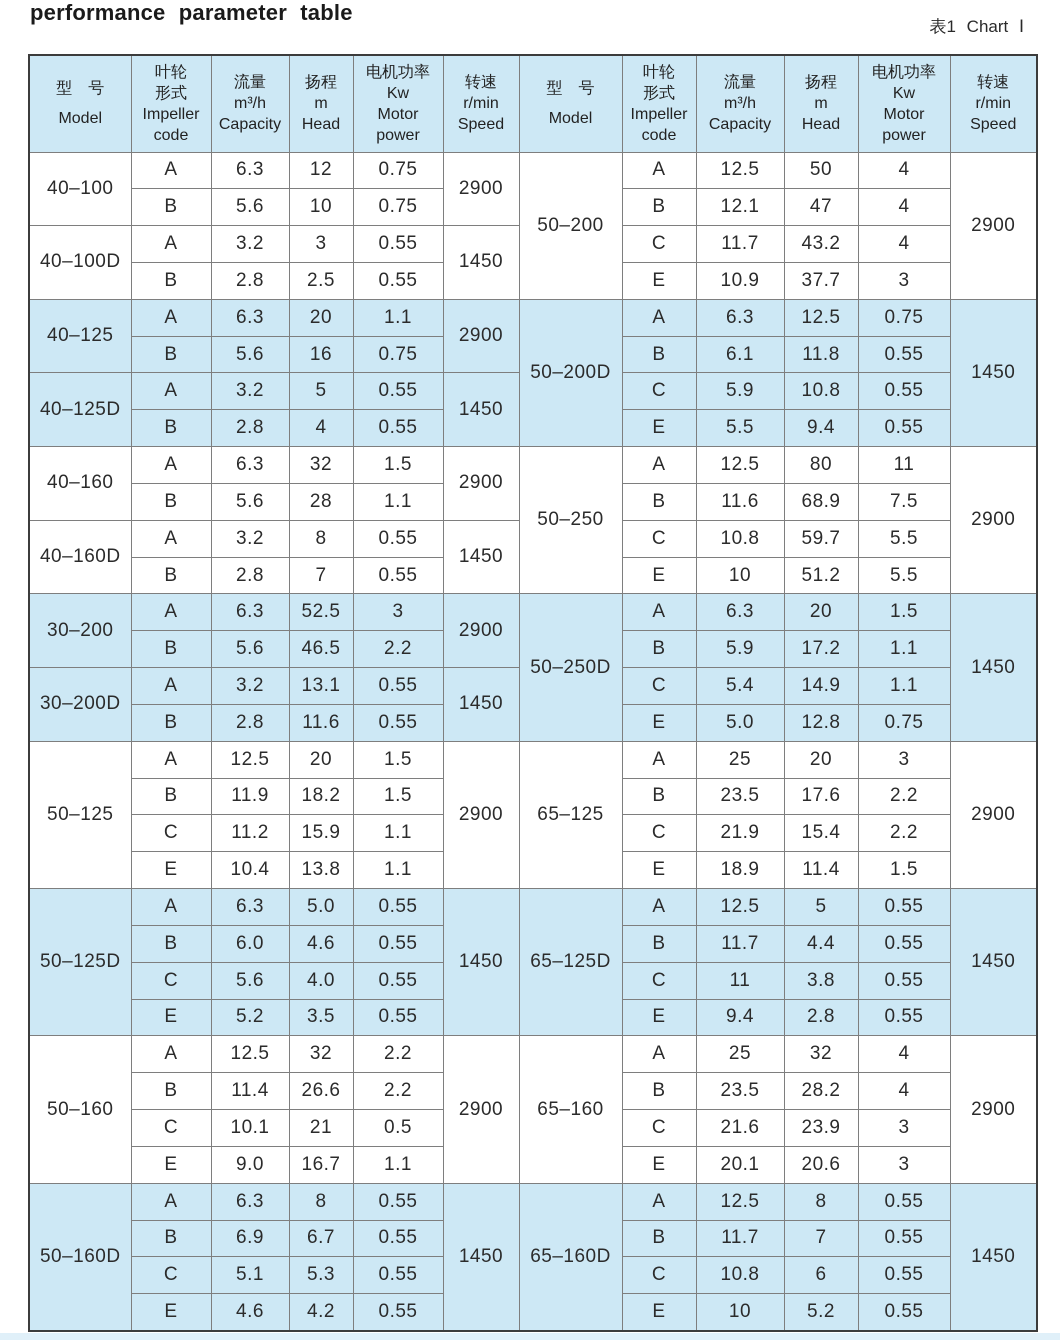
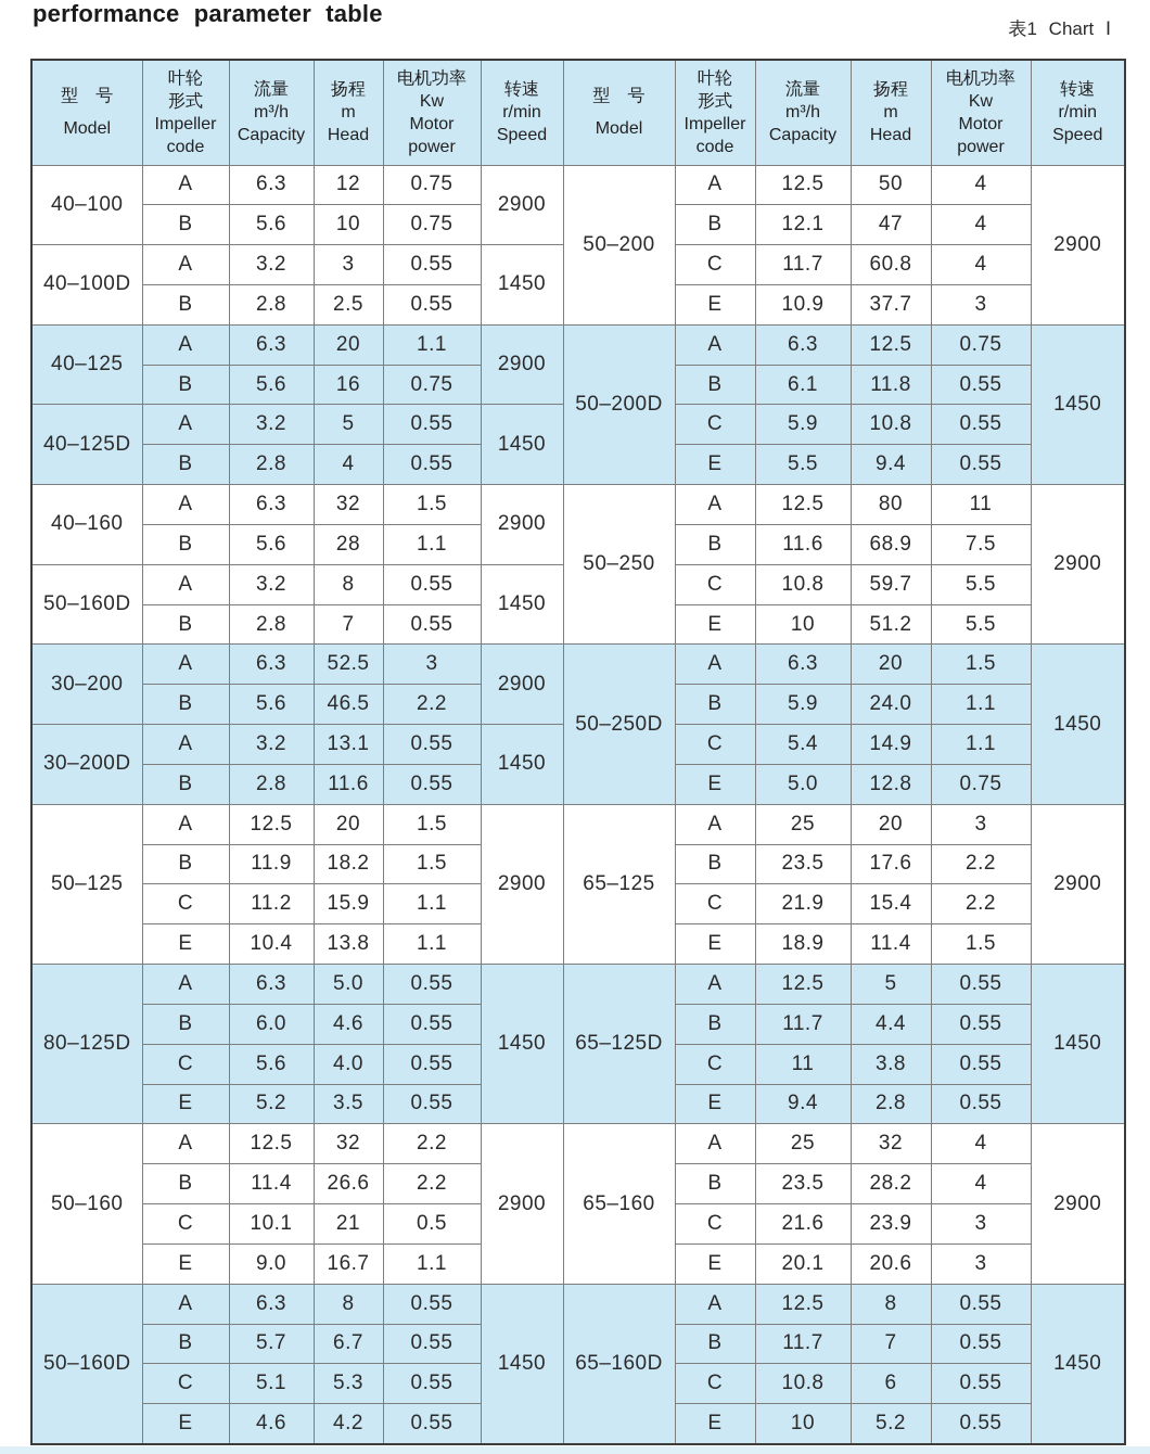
  performance parameter table
  表1 Chart Ⅰ
  型 号Model	叶轮形式Impellercode	流量m³/hCapacity	扬程mHead	电机功率KwMotorpower	转速r/minSpeed	型 号Model	叶轮形式Impellercode	流量m³/hCapacity	扬程mHead	电机功率KwMotorpower	转速r/minSpeed
  40–100	A	6.3	12	0.75	2900	50–200	A	12.5	50	4	2900
  B	5.6	10	0.75	B	12.1	47	4
- 40–100D	A	3.2	3	0.55	1450	C	11.7	43.2	4
+ 40–100D	A	3.2	3	0.55	1450	C	11.7	60.8	4
  B	2.8	2.5	0.55	E	10.9	37.7	3
  40–125	A	6.3	20	1.1	2900	50–200D	A	6.3	12.5	0.75	1450
  B	5.6	16	0.75	B	6.1	11.8	0.55
  40–125D	A	3.2	5	0.55	1450	C	5.9	10.8	0.55
  B	2.8	4	0.55	E	5.5	9.4	0.55
  40–160	A	6.3	32	1.5	2900	50–250	A	12.5	80	11	2900
  B	5.6	28	1.1	B	11.6	68.9	7.5
- 40–160D	A	3.2	8	0.55	1450	C	10.8	59.7	5.5
+ 50–160D	A	3.2	8	0.55	1450	C	10.8	59.7	5.5
  B	2.8	7	0.55	E	10	51.2	5.5
  30–200	A	6.3	52.5	3	2900	50–250D	A	6.3	20	1.5	1450
- B	5.6	46.5	2.2	B	5.9	17.2	1.1
+ B	5.6	46.5	2.2	B	5.9	24.0	1.1
  30–200D	A	3.2	13.1	0.55	1450	C	5.4	14.9	1.1
  B	2.8	11.6	0.55	E	5.0	12.8	0.75
  50–125	A	12.5	20	1.5	2900	65–125	A	25	20	3	2900
  B	11.9	18.2	1.5	B	23.5	17.6	2.2
  C	11.2	15.9	1.1	C	21.9	15.4	2.2
  E	10.4	13.8	1.1	E	18.9	11.4	1.5
- 50–125D	A	6.3	5.0	0.55	1450	65–125D	A	12.5	5	0.55	1450
+ 80–125D	A	6.3	5.0	0.55	1450	65–125D	A	12.5	5	0.55	1450
  B	6.0	4.6	0.55	B	11.7	4.4	0.55
  C	5.6	4.0	0.55	C	11	3.8	0.55
  E	5.2	3.5	0.55	E	9.4	2.8	0.55
  50–160	A	12.5	32	2.2	2900	65–160	A	25	32	4	2900
  B	11.4	26.6	2.2	B	23.5	28.2	4
  C	10.1	21	0.5	C	21.6	23.9	3
  E	9.0	16.7	1.1	E	20.1	20.6	3
  50–160D	A	6.3	8	0.55	1450	65–160D	A	12.5	8	0.55	1450
- B	6.9	6.7	0.55	B	11.7	7	0.55
+ B	5.7	6.7	0.55	B	11.7	7	0.55
  C	5.1	5.3	0.55	C	10.8	6	0.55
  E	4.6	4.2	0.55	E	10	5.2	0.55
